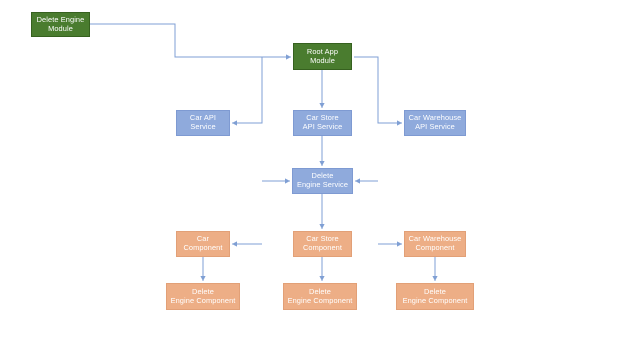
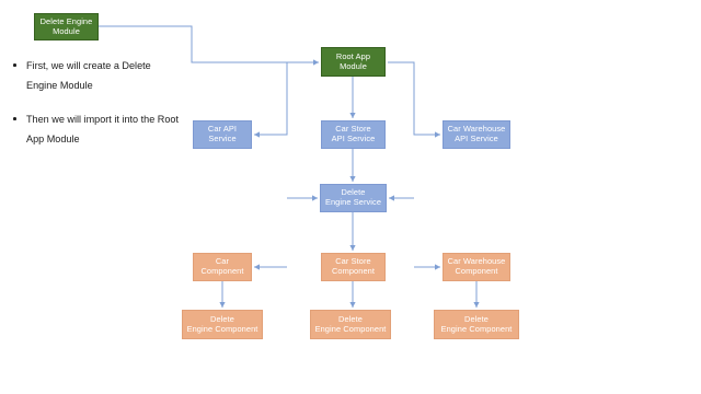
+ First, we will create a Delete Engine Module
+ Then we will import it into the Root App Module
  Delete Engine
  Module
  Root App
  Module
  Car API
  Service
  Car Store
  API Service
  Car Warehouse
  API Service
  Delete
  Engine Service
  Car
  Component
  Car Store
  Component
  Car Warehouse
  Component
  Delete
  Engine Component
  Delete
  Engine Component
  Delete
  Engine Component
